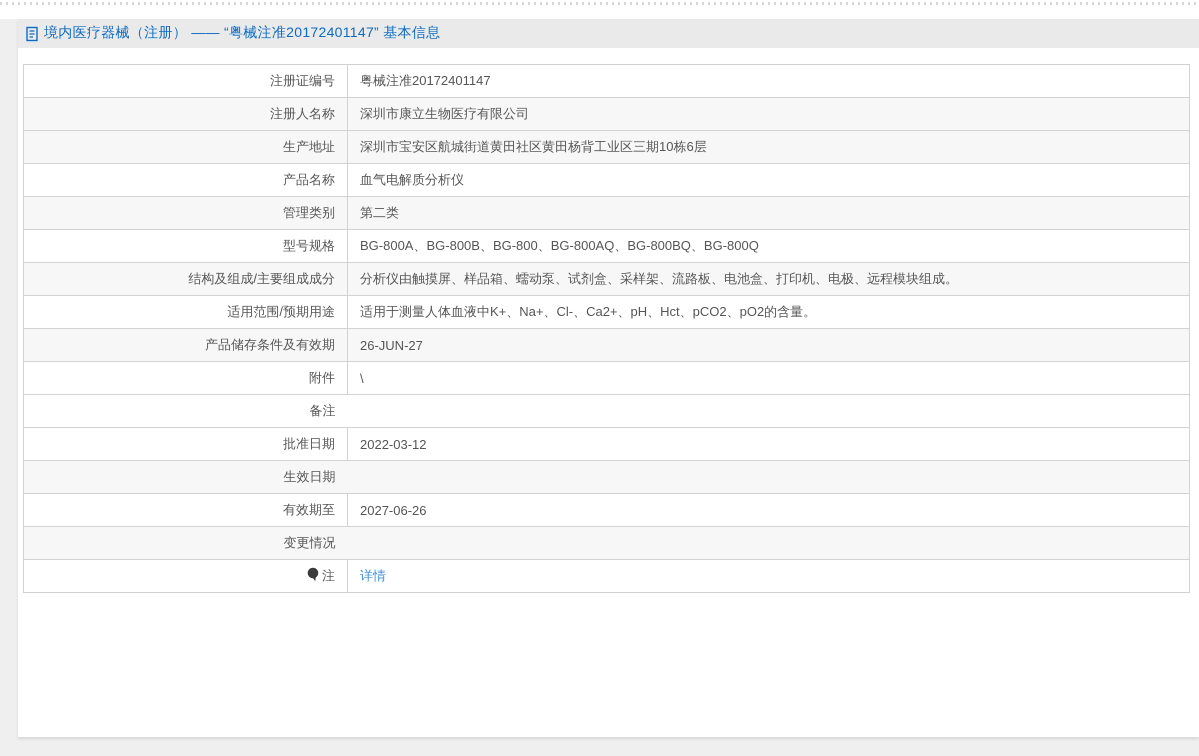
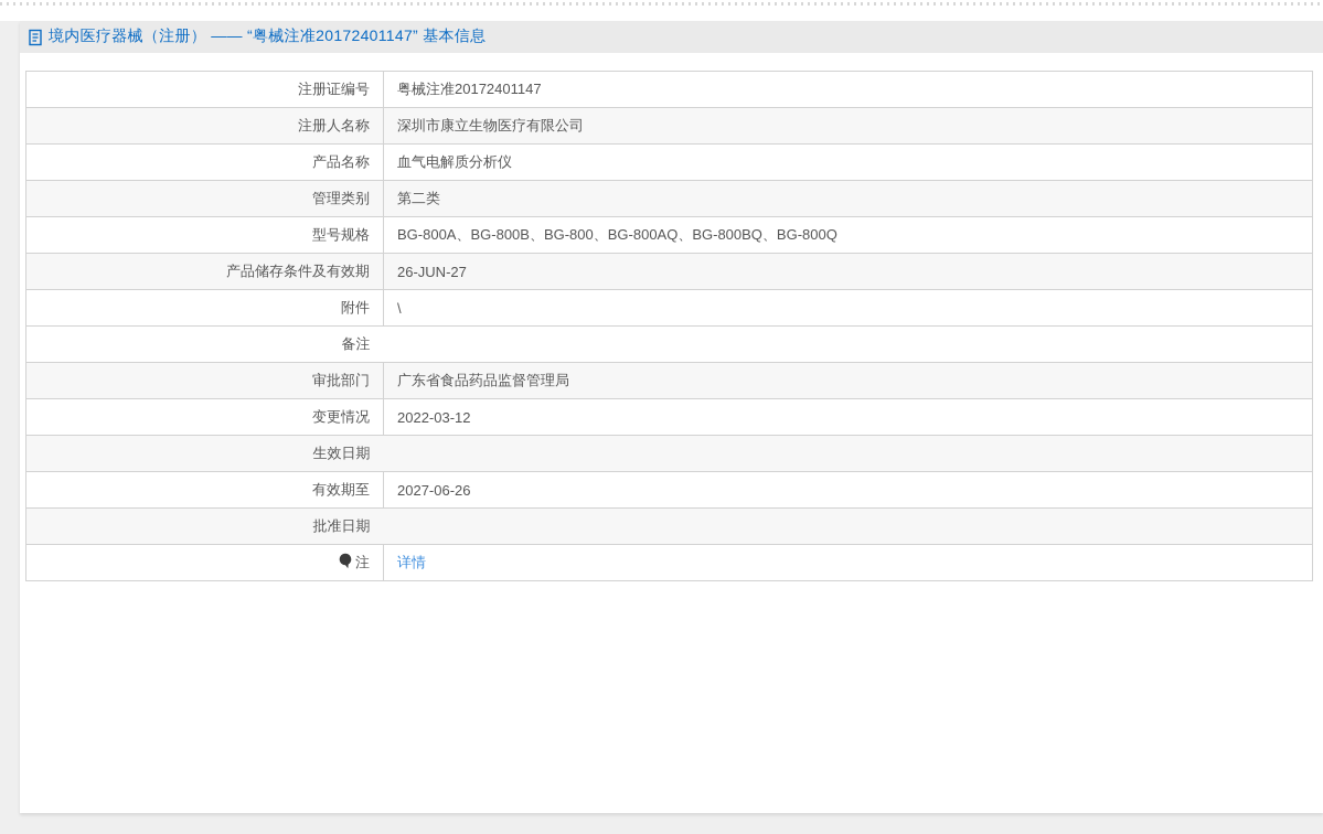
  境内医疗器械（注册） —— “粤械注准20172401147” 基本信息
  注册证编号	粤械注准20172401147
  注册人名称	深圳市康立生物医疗有限公司
- 生产地址	深圳市宝安区航城街道黄田社区黄田杨背工业区三期10栋6层
  产品名称	血气电解质分析仪
  管理类别	第二类
  型号规格	BG-800A、BG-800B、BG-800、BG-800AQ、BG-800BQ、BG-800Q
- 结构及组成/主要组成成分	分析仪由触摸屏、样品箱、蠕动泵、试剂盒、采样架、流路板、电池盒、打印机、电极、远程模块组成。
- 适用范围/预期用途	适用于测量人体血液中K+、Na+、Cl-、Ca2+、pH、Hct、pCO2、pO2的含量。
  产品储存条件及有效期	26-JUN-27
  附件	\
  备注
+ 审批部门	广东省食品药品监督管理局
- 批准日期	2022-03-12
+ 变更情况	2022-03-12
  生效日期
  有效期至	2027-06-26
- 变更情况
+ 批准日期
  注	详情
